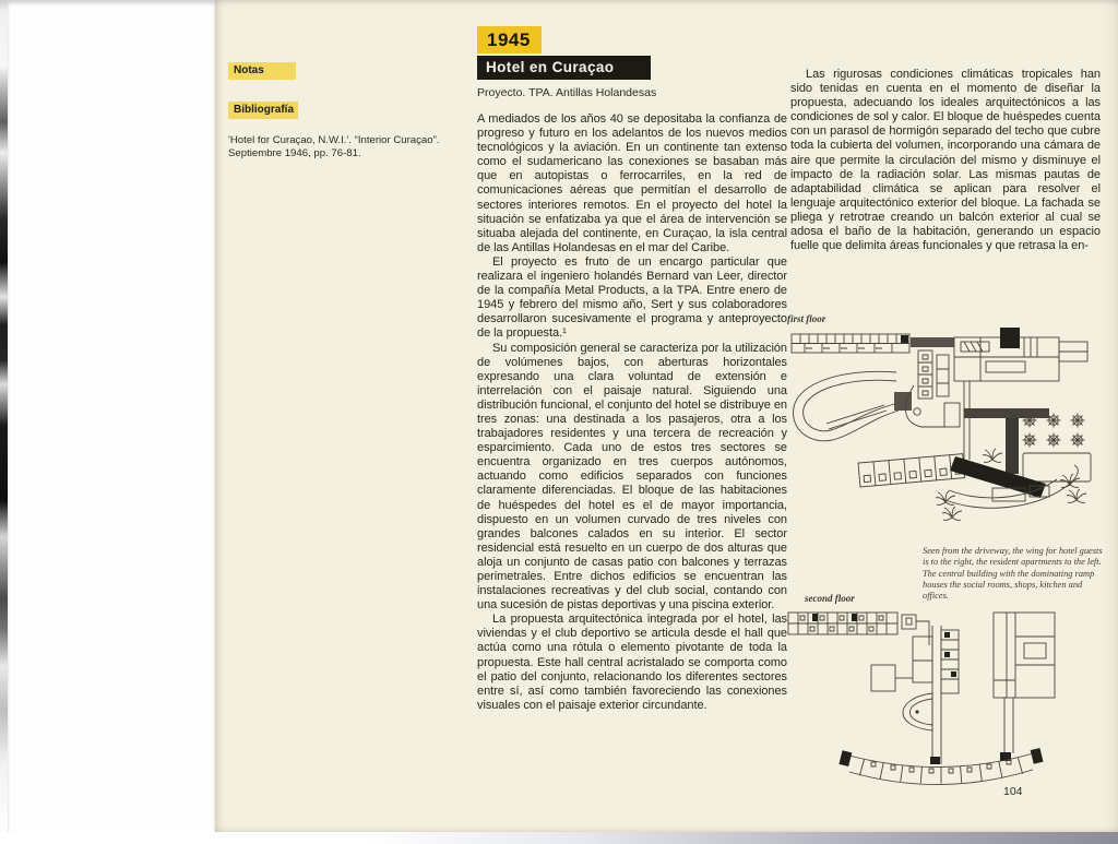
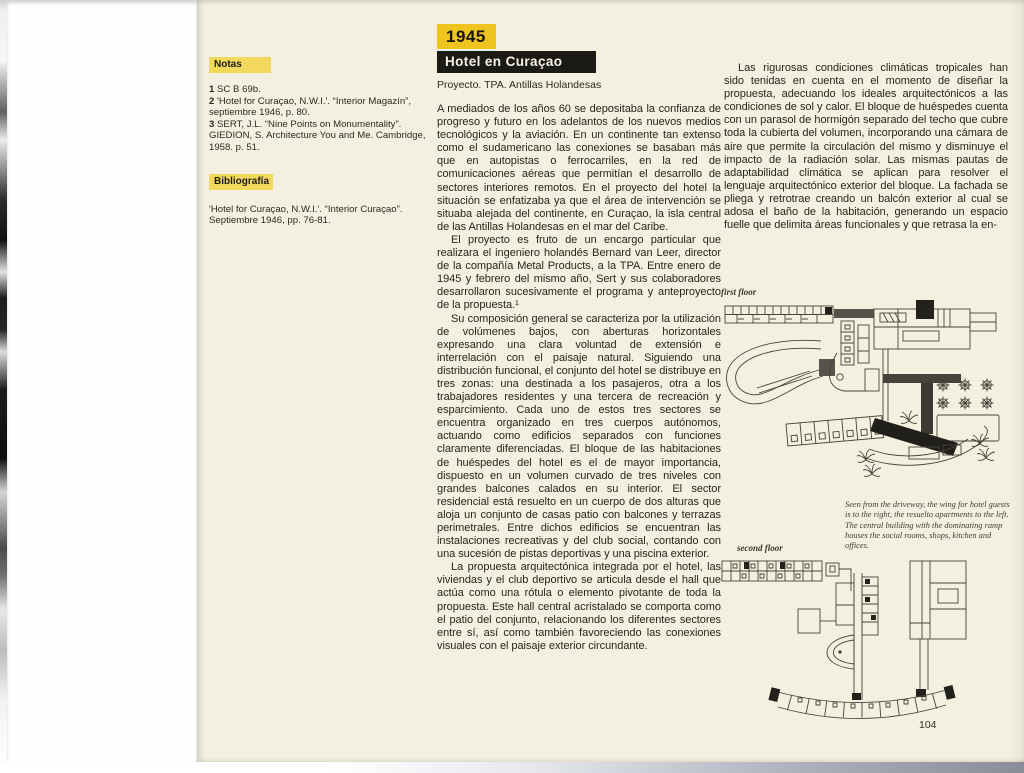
  Notas
+ 1 SC B 69b.
+ 2 'Hotel for Curaçao, N.W.I.'. “Interior Magazín”, septiembre 1946, p. 80.
+ 3 SERT, J.L. “Nine Points on Monumentality”. GIEDION, S. Architecture You and Me. Cambridge, 1958. p. 51.
  Bibliografía
  'Hotel for Curaçao, N.W.I.'. “Interior Curaçao”. Septiembre 1946, pp. 76-81.
  1945
  Hotel en Curaçao
  Proyecto. TPA. Antillas Holandesas
- A mediados de los años 40 se depositaba la confianza de progreso y futuro en los adelantos de los nuevos medios tecnológicos y la aviación. En un continente tan extenso como el sudamericano las conexiones se basaban más que en autopistas o ferrocarriles, en la red de comunicaciones aéreas que permitían el desarrollo de sectores interiores remotos. En el proyecto del hotel la situación se enfatizaba ya que el área de intervención se situaba alejada del continente, en Curaçao, la isla central de las Antillas Holandesas en el mar del Caribe.
+ A mediados de los años 60 se depositaba la confianza de progreso y futuro en los adelantos de los nuevos medios tecnológicos y la aviación. En un continente tan extenso como el sudamericano las conexiones se basaban más que en autopistas o ferrocarriles, en la red de comunicaciones aéreas que permitían el desarrollo de sectores interiores remotos. En el proyecto del hotel la situación se enfatizaba ya que el área de intervención se situaba alejada del continente, en Curaçao, la isla central de las Antillas Holandesas en el mar del Caribe.
  El proyecto es fruto de un encargo particular que realizara el ingeniero holandés Bernard van Leer, director de la compañía Metal Products, a la TPA. Entre enero de 1945 y febrero del mismo año, Sert y sus colaboradores desarrollaron sucesivamente el programa y anteproyecto de la propuesta.¹
  Su composición general se caracteriza por la utilización de volúmenes bajos, con aberturas horizontales expresando una clara voluntad de extensión e interrelación con el paisaje natural. Siguiendo una distribución funcional, el conjunto del hotel se distribuye en tres zonas: una destinada a los pasajeros, otra a los trabajadores residentes y una tercera de recreación y esparcimiento. Cada uno de estos tres sectores se encuentra organizado en tres cuerpos autónomos, actuando como edificios separados con funciones claramente diferenciadas. El bloque de las habitaciones de huéspedes del hotel es el de mayor importancia, dispuesto en un volumen curvado de tres niveles con grandes balcones calados en su interior. El sector residencial está resuelto en un cuerpo de dos alturas que aloja un conjunto de casas patio con balcones y terrazas perimetrales. Entre dichos edificios se encuentran las instalaciones recreativas y del club social, contando con una sucesión de pistas deportivas y una piscina exterior.
  La propuesta arquitectónica integrada por el hotel, las viviendas y el club deportivo se articula desde el hall que actúa como una rótula o elemento pivotante de toda la propuesta. Este hall central acristalado se comporta como el patio del conjunto, relacionando los diferentes sectores entre sí, así como también favoreciendo las conexiones visuales con el paisaje exterior circundante.
  Las rigurosas condiciones climáticas tropicales han sido tenidas en cuenta en el momento de diseñar la propuesta, adecuando los ideales arquitectónicos a las condiciones de sol y calor. El bloque de huéspedes cuenta con un parasol de hormigón separado del techo que cubre toda la cubierta del volumen, incorporando una cámara de aire que permite la circulación del mismo y disminuye el impacto de la radiación solar. Las mismas pautas de adaptabilidad climática se aplican para resolver el lenguaje arquitectónico exterior del bloque. La fachada se pliega y retrotrae creando un balcón exterior al cual se adosa el baño de la habitación, generando un espacio fuelle que delimita áreas funcionales y que retrasa la en-
  first floor
- Seen from the driveway, the wing for hotel guests is to the right, the resident apartments to the left. The central building with the dominating ramp houses the social rooms, shops, kitchen and offices.
+ Seen from the driveway, the wing for hotel guests is to the right, the resuelto apartments to the left. The central building with the dominating ramp houses the social rooms, shops, kitchen and offices.
  second floor
  104
